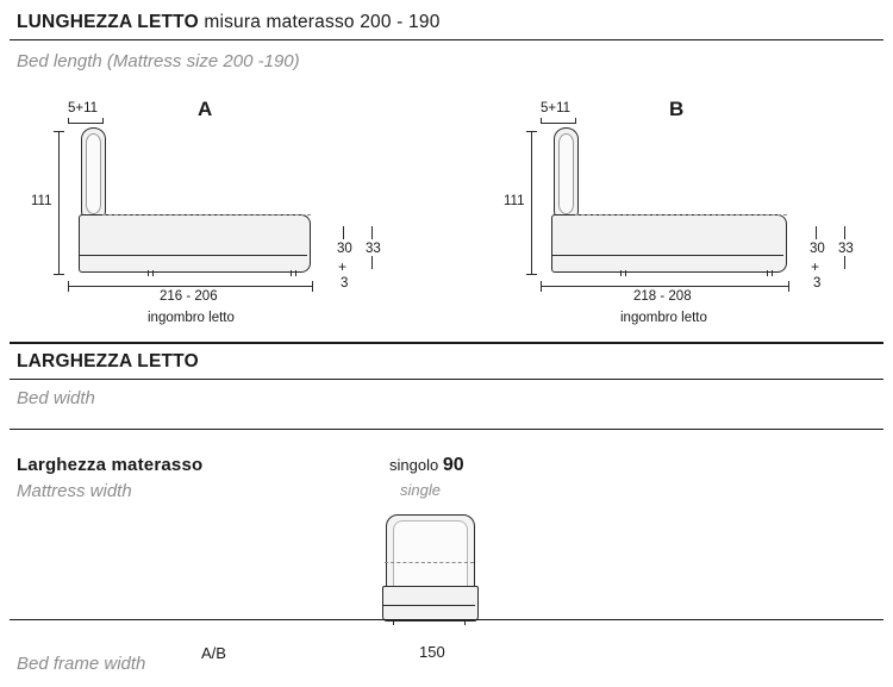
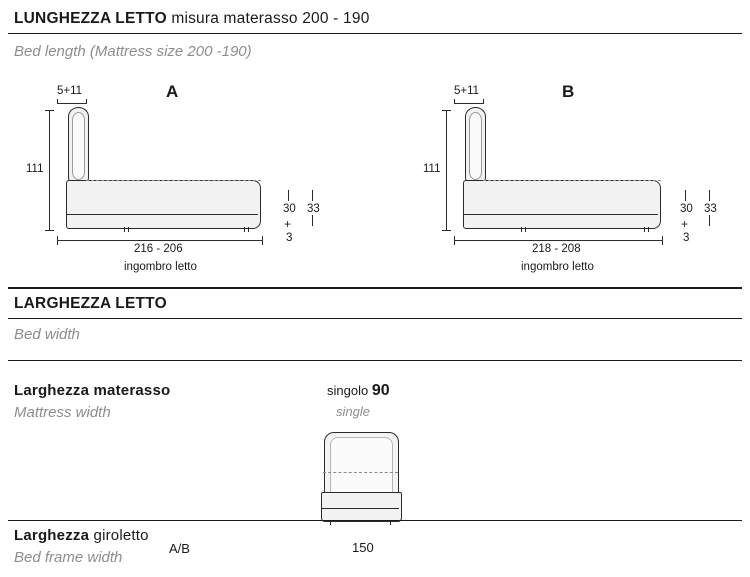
  LUNGHEZZA LETTO misura materasso 200 - 190
  Bed length (Mattress size 200 -190)
  5+11
  A
  111
  30
  33
  +
  3
  216 - 206
  ingombro letto
  5+11
  B
  111
  30
  33
  +
  3
  218 - 208
  ingombro letto
  LARGHEZZA LETTO
  Bed width
  Larghezza materasso
  Mattress width
  singolo 90
  single
  150
+ Larghezza giroletto
  Bed frame width
  A/B
